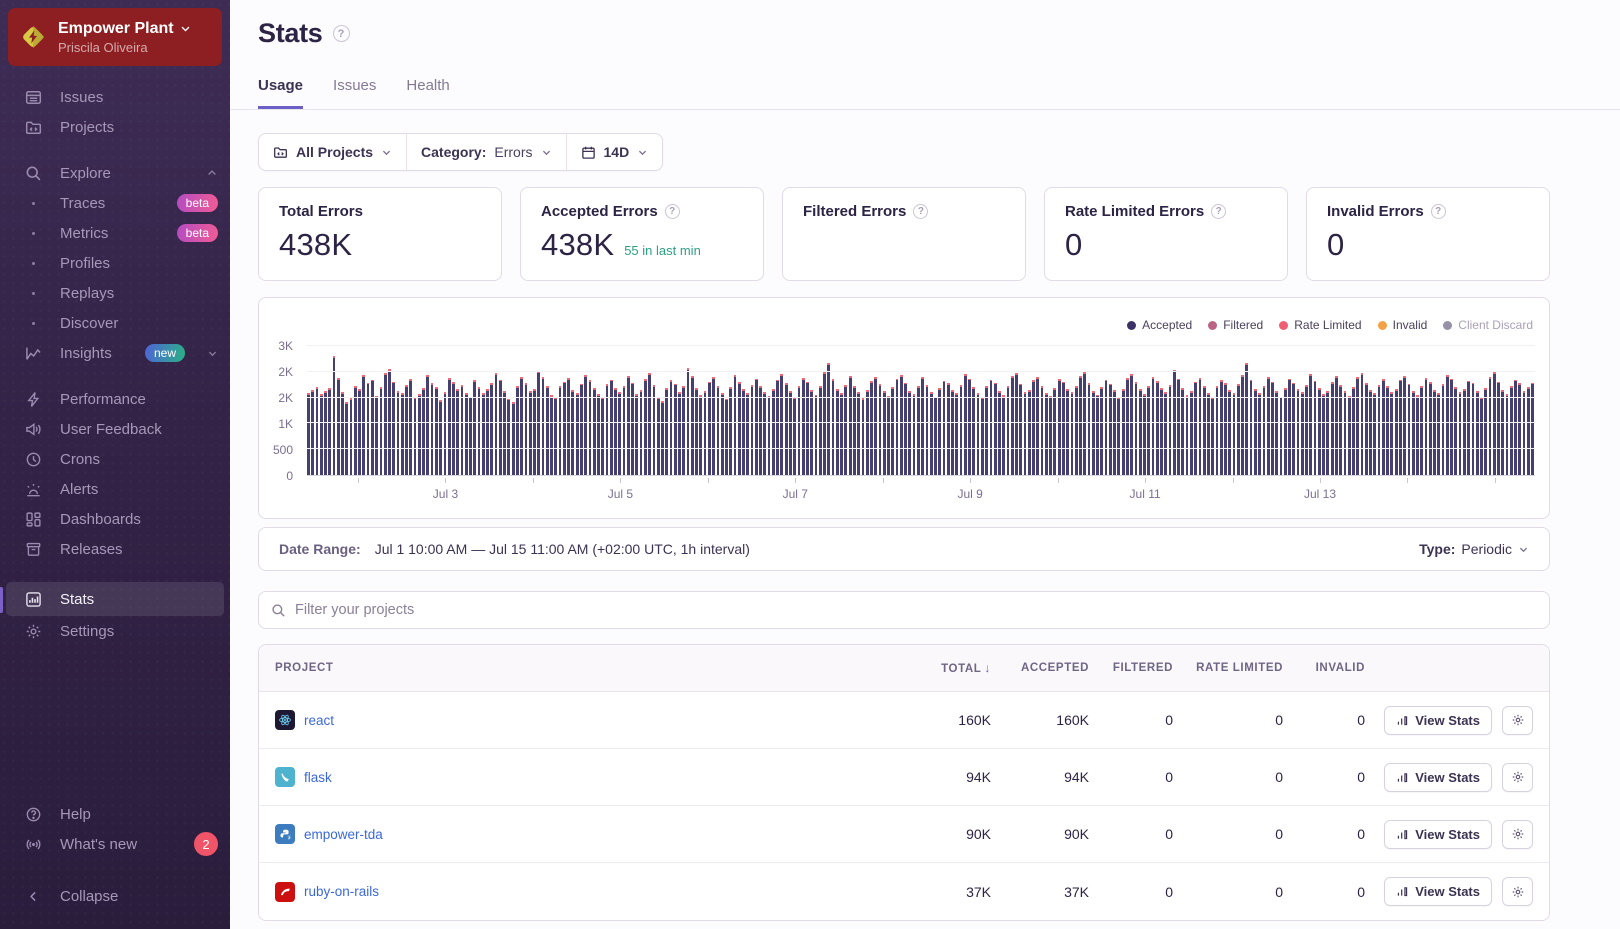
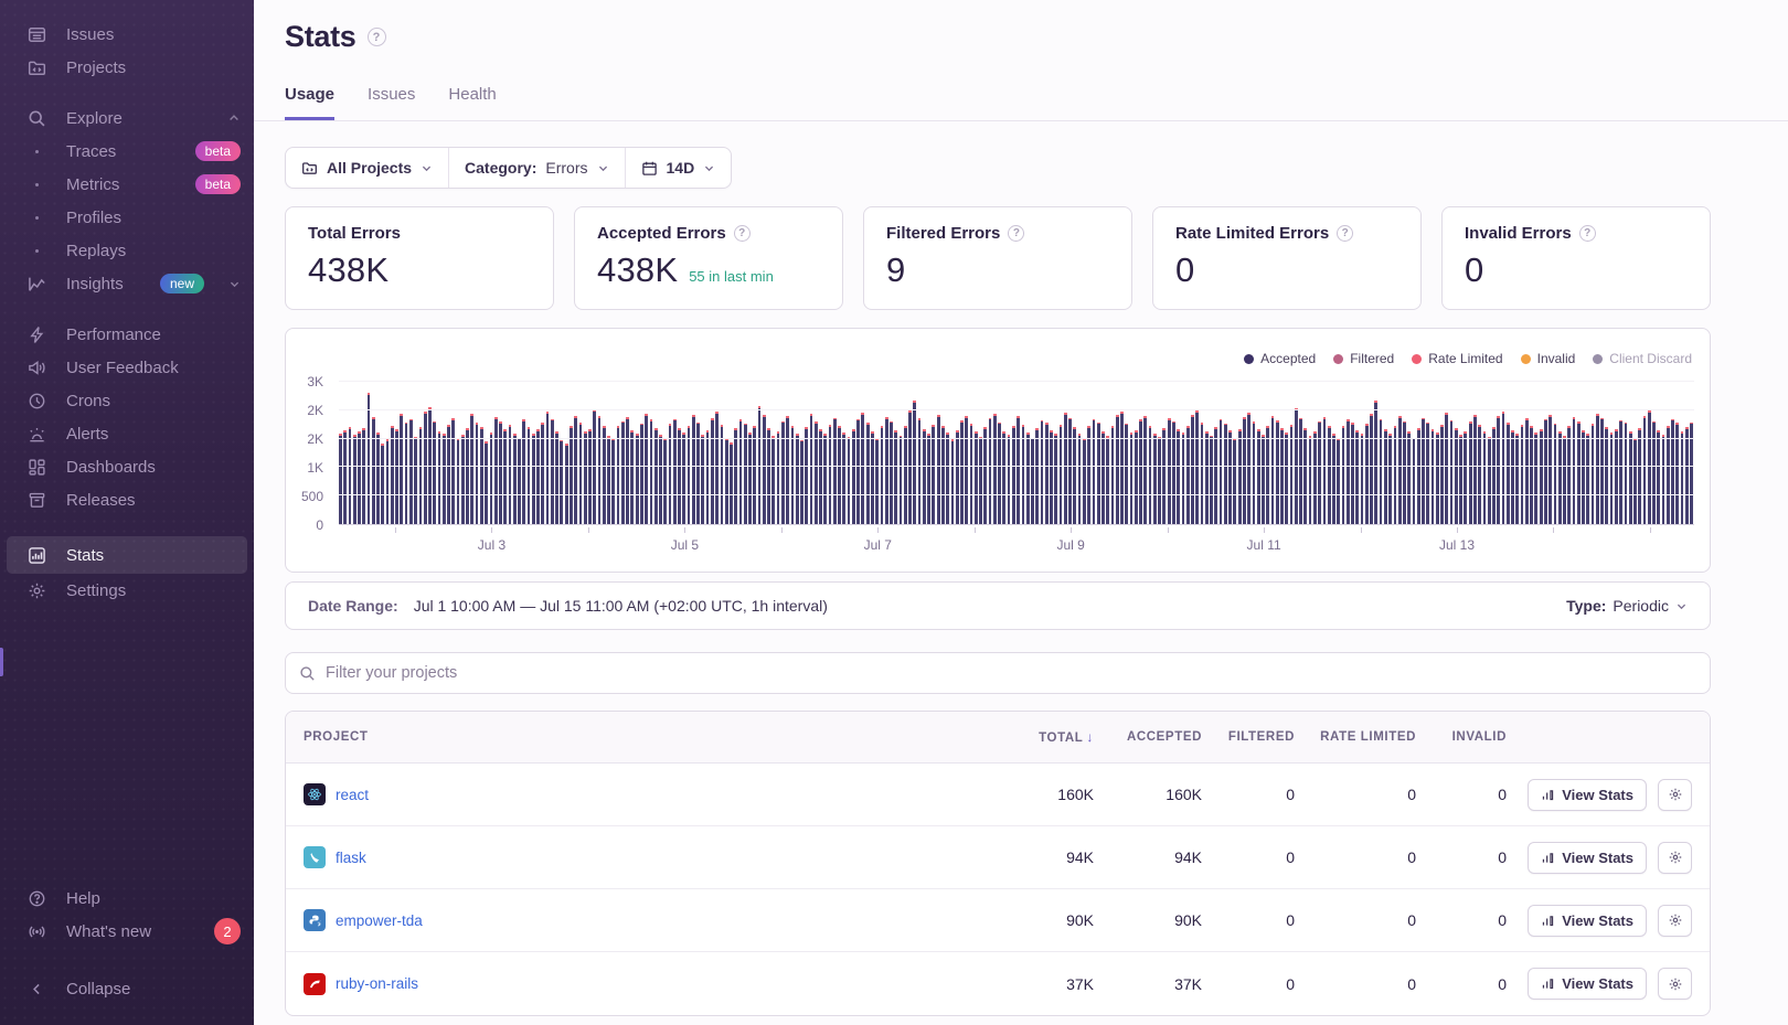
- Empower Plant
- Priscila Oliveira
  Issues
  Projects
  Explore
  Traces
  beta
  Metrics
  beta
  Profiles
  Replays
- Discover
  Insights
  new
  Performance
  User Feedback
  Crons
  Alerts
  Dashboards
  Releases
  Stats
  Settings
  Help
  What's new
  2
  Collapse
  Stats
  ?
  Usage
  Issues
  Health
  All Projects
  Category:
  Errors
  14D
  Total Errors
  438K
  Accepted Errors
  ?
  438K
  55 in last min
  Filtered Errors
  ?
+ 9
  Rate Limited Errors
  ?
  0
  Invalid Errors
  ?
  0
  Accepted
  Filtered
  Rate Limited
  Invalid
  Client Discard
  0
  500
  1K
  2K
  2K
  3K
  Jul 3
  Jul 5
  Jul 7
  Jul 9
  Jul 11
  Jul 13
  Date Range:
  Jul 1 10:00 AM — Jul 15 11:00 AM (+02:00 UTC, 1h interval)
  Type:
  Periodic
  Filter your projects
  PROJECT
  TOTAL ↓
  ACCEPTED
  FILTERED
  RATE LIMITED
  INVALID
  react
  160K
  160K
  0
  0
  0
  View Stats
  flask
  94K
  94K
  0
  0
  0
  View Stats
  empower-tda
  90K
  90K
  0
  0
  0
  View Stats
  ruby-on-rails
  37K
  37K
  0
  0
  0
  View Stats
